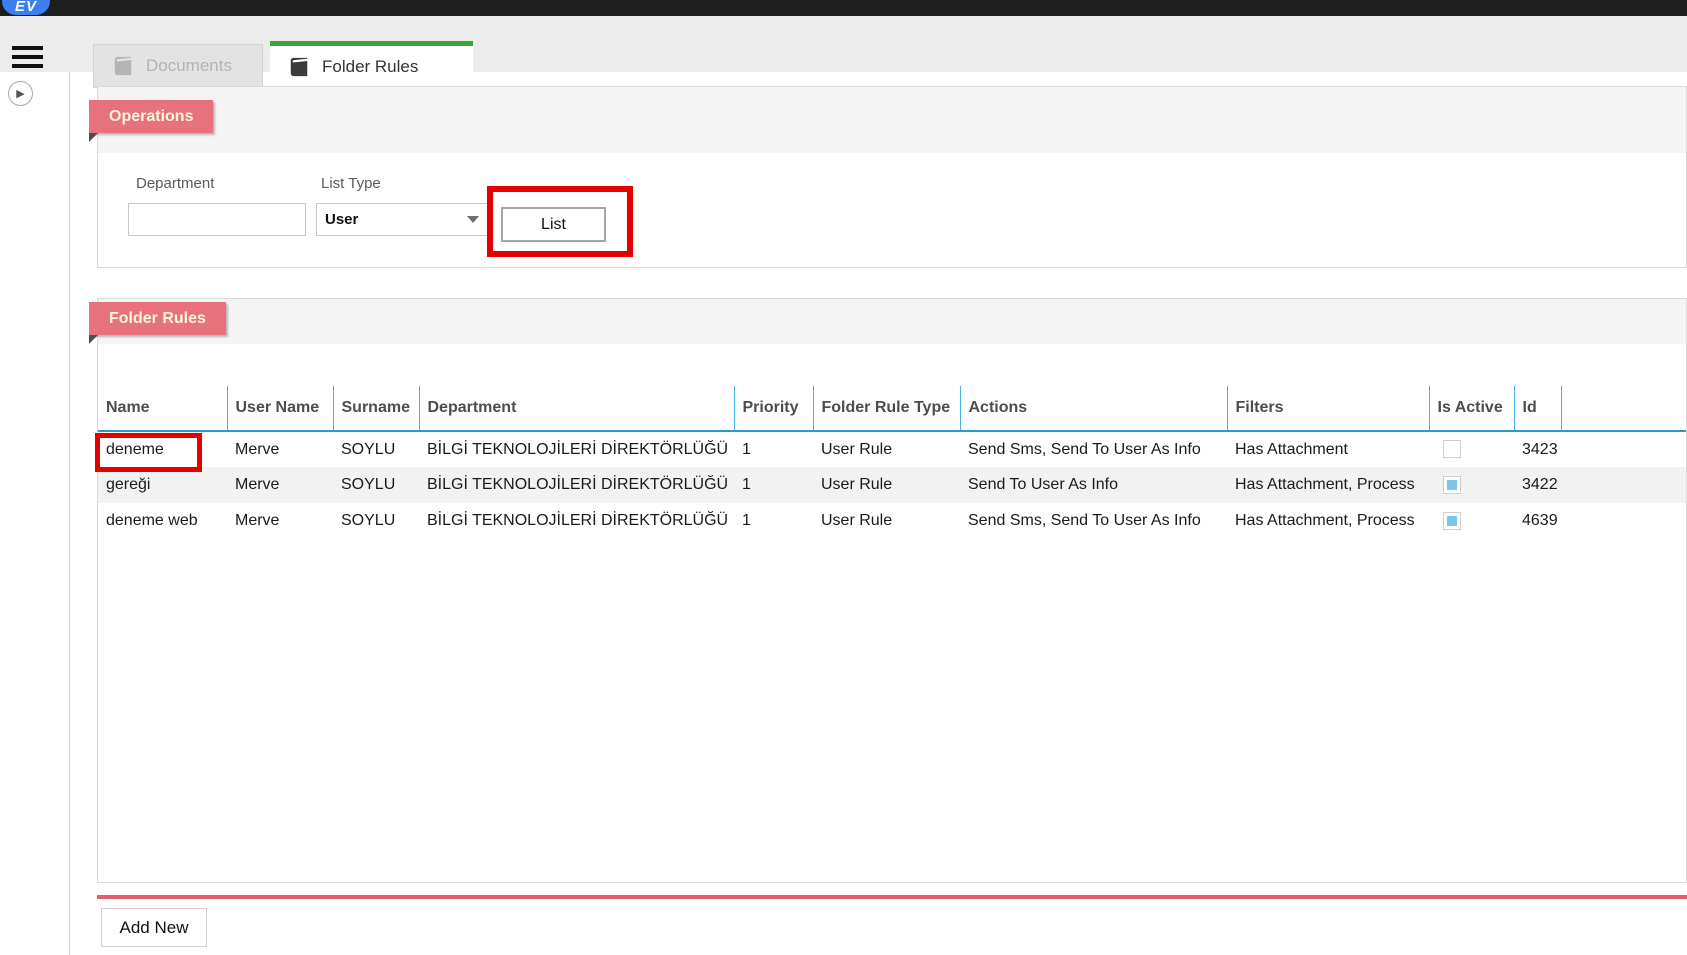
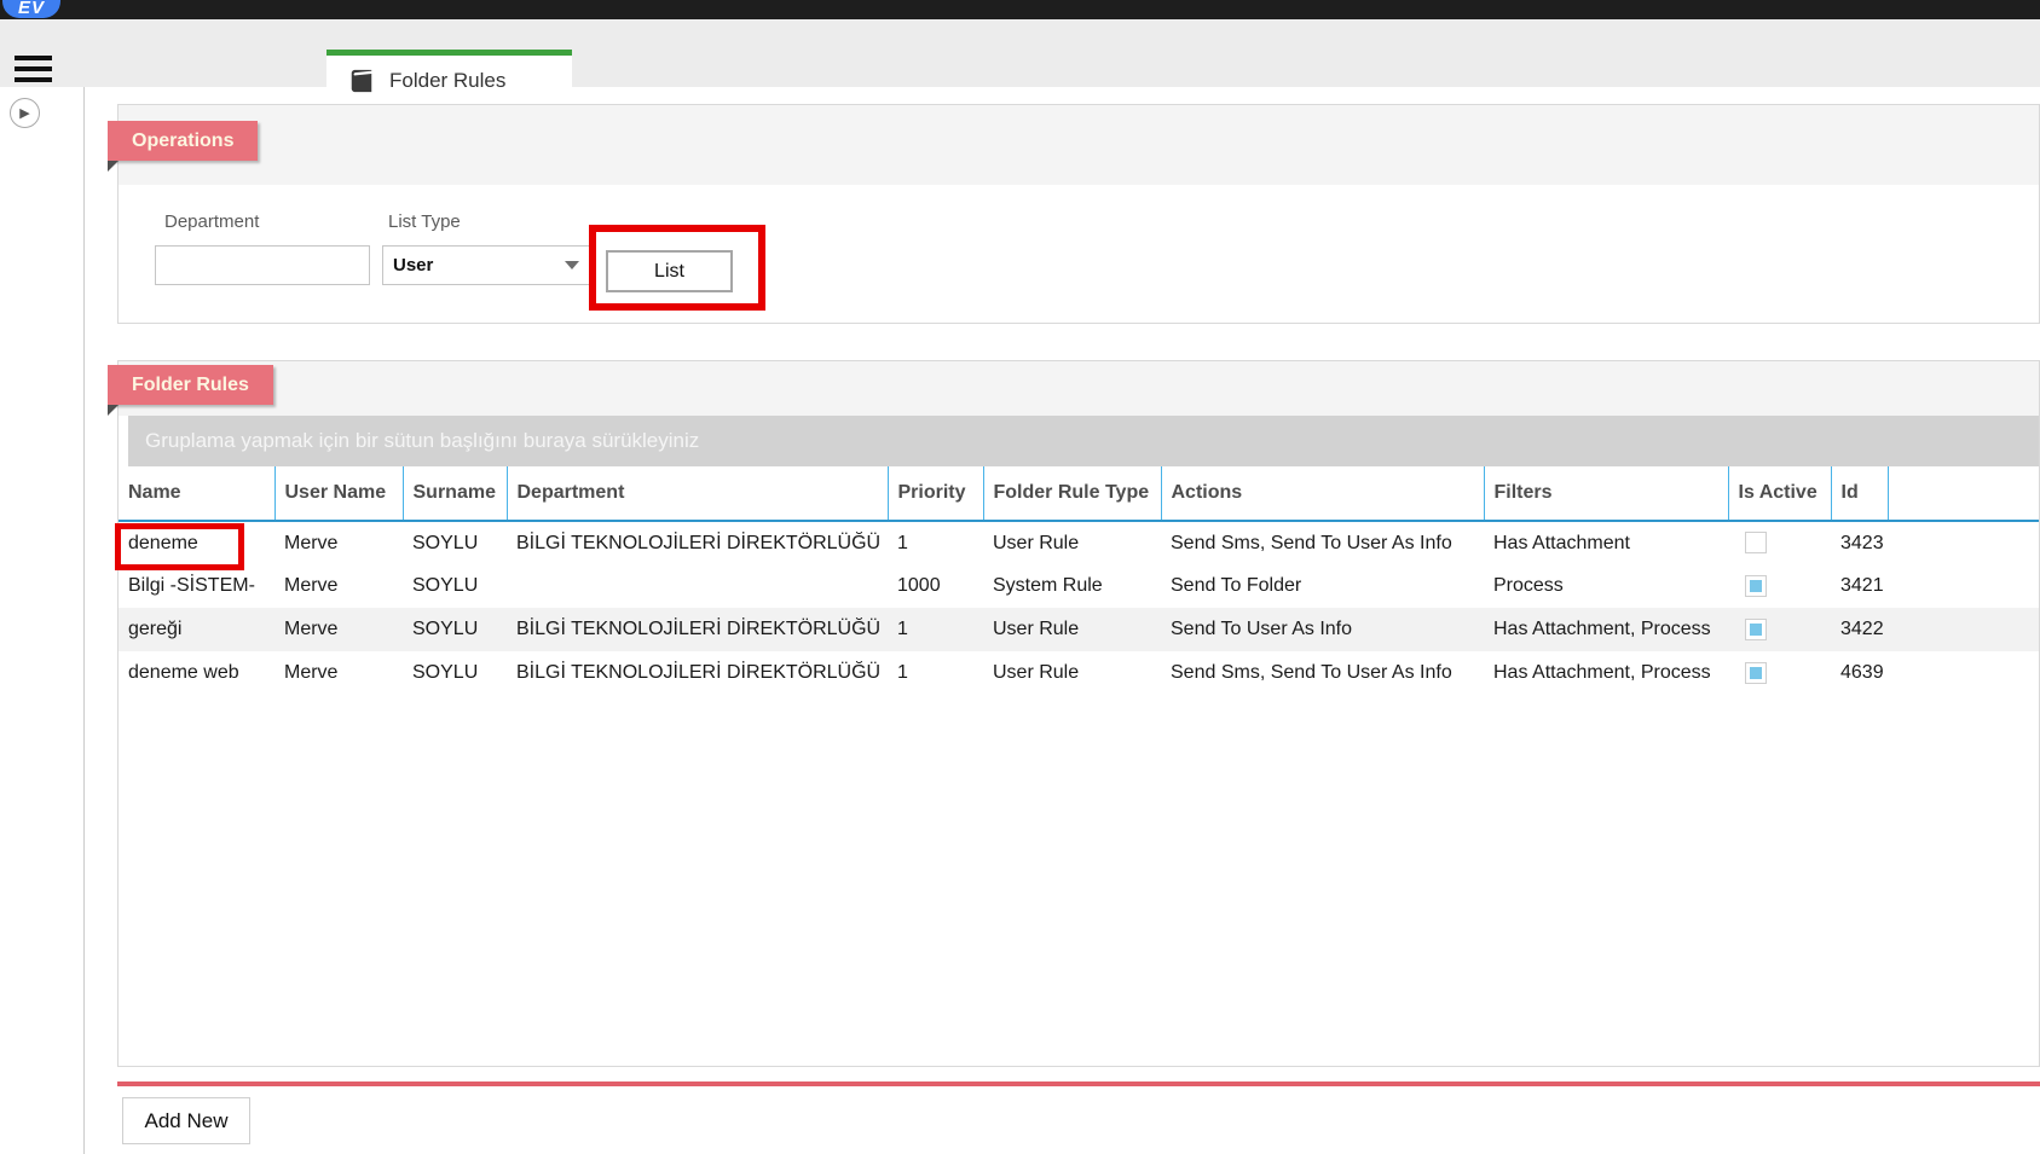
  EV
- Documents
  Folder Rules
  ▶
  Operations
  Department
  List Type
  User
  List
  Folder Rules
+ Gruplama yapmak için bir sütun başlığını buraya sürükleyiniz
  Name	User Name	Surname	Department	Priority	Folder Rule Type	Actions	Filters	Is Active	Id
  deneme	Merve	SOYLU	BİLGİ TEKNOLOJİLERİ DİREKTÖRLÜĞÜ	1	User Rule	Send Sms, Send To User As Info	Has Attachment		3423
+ Bilgi -SİSTEM-	Merve	SOYLU		1000	System Rule	Send To Folder	Process		3421
  gereği	Merve	SOYLU	BİLGİ TEKNOLOJİLERİ DİREKTÖRLÜĞÜ	1	User Rule	Send To User As Info	Has Attachment, Process		3422
  deneme web	Merve	SOYLU	BİLGİ TEKNOLOJİLERİ DİREKTÖRLÜĞÜ	1	User Rule	Send Sms, Send To User As Info	Has Attachment, Process		4639
  Add New
